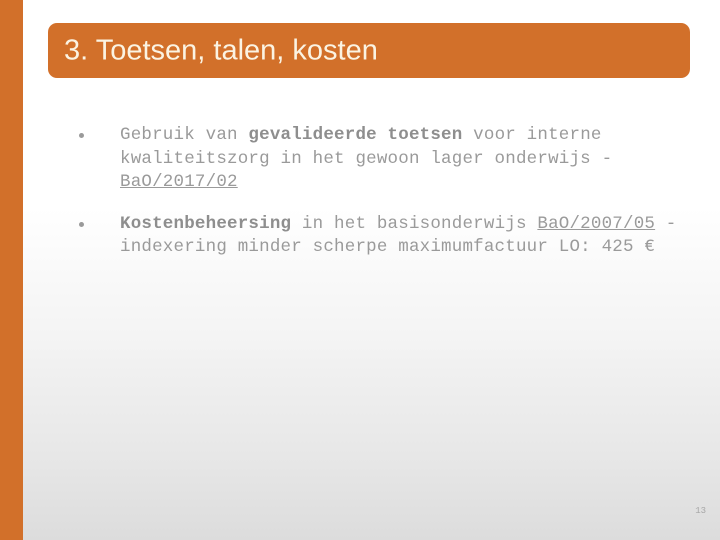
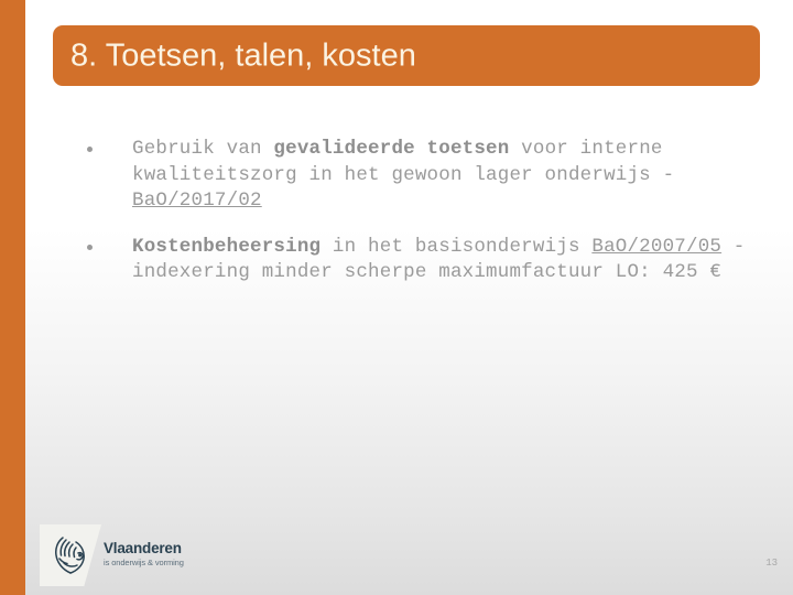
- 3. Toetsen, talen, kosten
+ 8. Toetsen, talen, kosten
  Gebruik van gevalideerde toetsen voor interne kwaliteitszorg in het gewoon lager onderwijs - BaO/2017/02
  Kostenbeheersing in het basisonderwijs BaO/2007/05 - indexering minder scherpe maximumfactuur LO: 425 €
+ Vlaanderen
+ is onderwijs & vorming
  13
